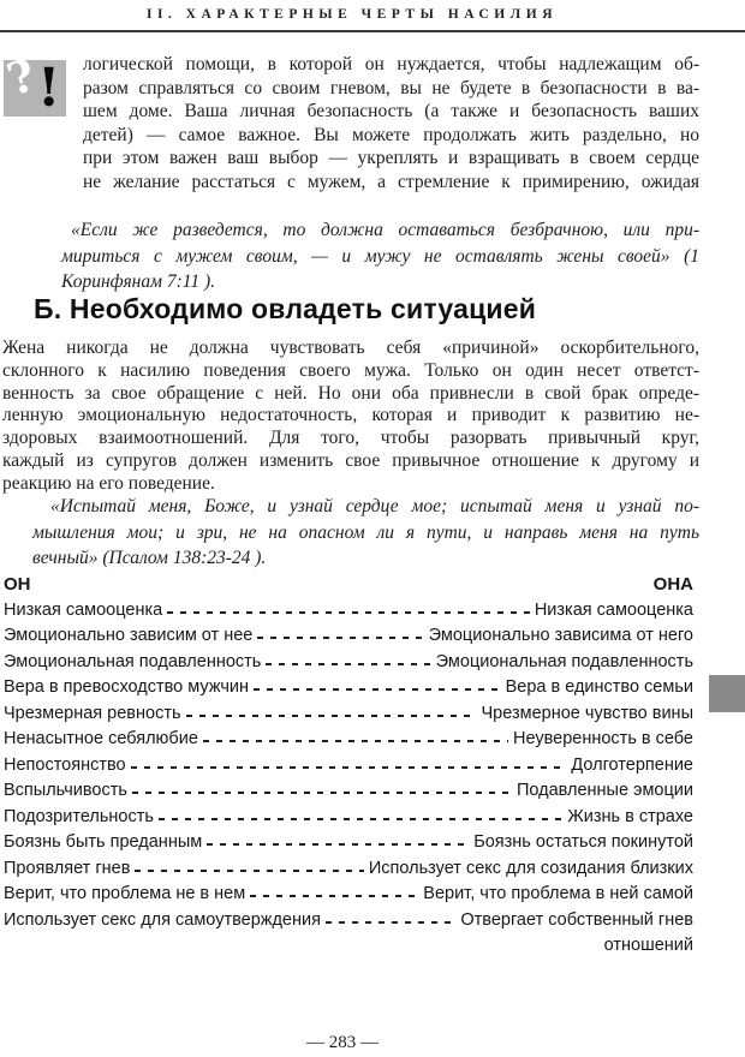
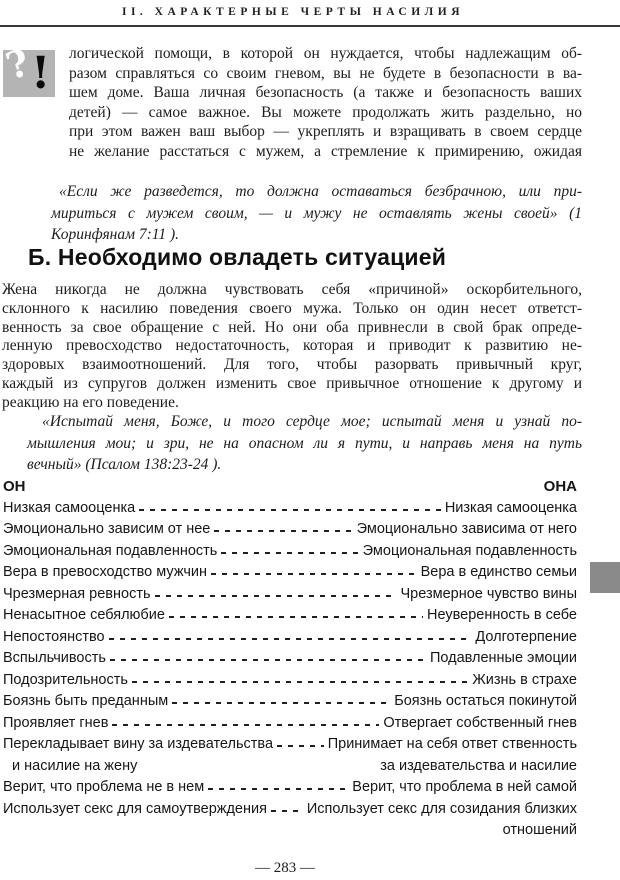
  II. ХАРАКТЕРНЫЕ ЧЕРТЫ НАСИЛИЯ
  !
  логической помощи, в которой он нуждается, чтобы надлежащим об-
  разом справляться со своим гневом, вы не будете в безопасности в ва-
  шем доме. Ваша личная безопасность (а также и безопасность ваших
  детей) — самое важное. Вы можете продолжать жить раздельно, но
  при этом важен ваш выбор — укреплять и взращивать в своем сердце
  не желание расстаться с мужем, а стремление к примирению, ожидая
  «Если же разведется, то должна оставаться безбрачною, или при-
  мириться с мужем своим, — и мужу не оставлять жены своей» (1
  Коринфянам 7:11 ).
  Б. Необходимо овладеть ситуацией
  Жена никогда не должна чувствовать себя «причиной» оскорбительного,
  склонного к насилию поведения своего мужа. Только он один несет ответст-
  венность за свое обращение с ней. Но они оба привнесли в свой брак опреде-
- ленную эмоциональную недостаточность, которая и приводит к развитию не-
+ ленную превосходство недостаточность, которая и приводит к развитию не-
  здоровых взаимоотношений. Для того, чтобы разорвать привычный круг,
  каждый из супругов должен изменить свое привычное отношение к другому и
  реакцию на его поведение.
- «Испытай меня, Боже, и узнай сердце мое; испытай меня и узнай по-
+ «Испытай меня, Боже, и того сердце мое; испытай меня и узнай по-
  мышления мои; и зри, не на опасном ли я пути, и направь меня на путь
  вечный» (Псалом 138:23-24 ).
  ОН
  ОНА
  Низкая самооценка
  Низкая самооценка
  Эмоционально зависим от нее
  Эмоционально зависима от него
  Эмоциональная подавленность
  Эмоциональная подавленность
  Вера в превосходство мужчин
  Вера в единство семьи
  Чрезмерная ревность
  Чрезмерное чувство вины
  Ненасытное себялюбие
  Неуверенность в себе
  Непостоянство
  Долготерпение
  Вспыльчивость
  Подавленные эмоции
  Подозрительность
  Жизнь в страхе
  Боязнь быть преданным
  Боязнь остаться покинутой
  Проявляет гнев
- Использует секс для созидания близких
+ Отвергает собственный гнев
+ Перекладывает вину за издевательства
+ и насилие на жену
+ Принимает на себя ответ ственность
+ за издевательства и насилие
  Верит, что проблема не в нем
  Верит, что проблема в ней самой
  Использует секс для самоутверждения
- Отвергает собственный гнев
+ Использует секс для созидания близких
  отношений
  — 283 —
